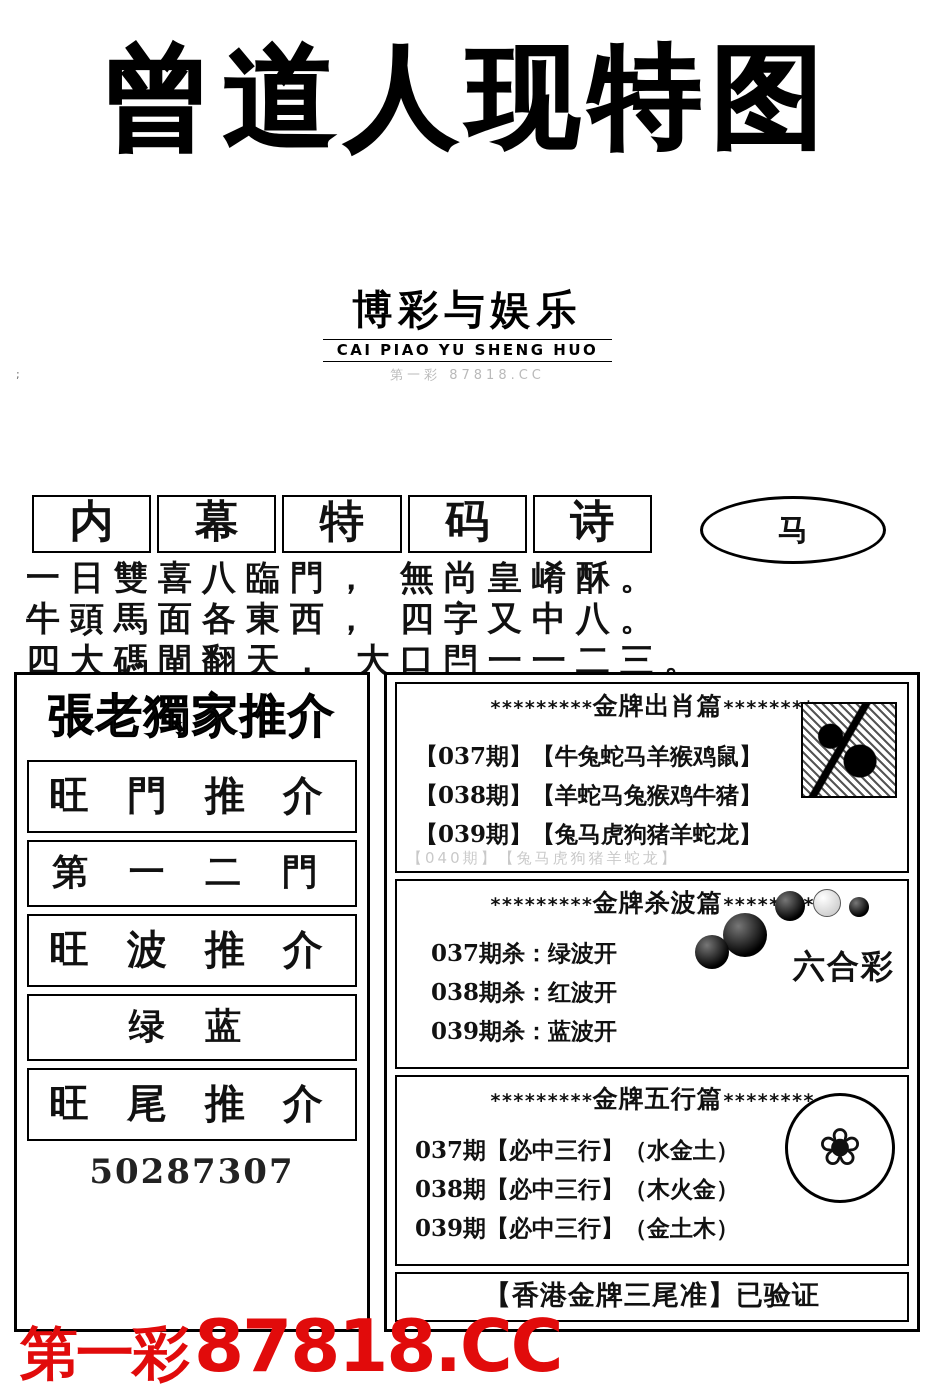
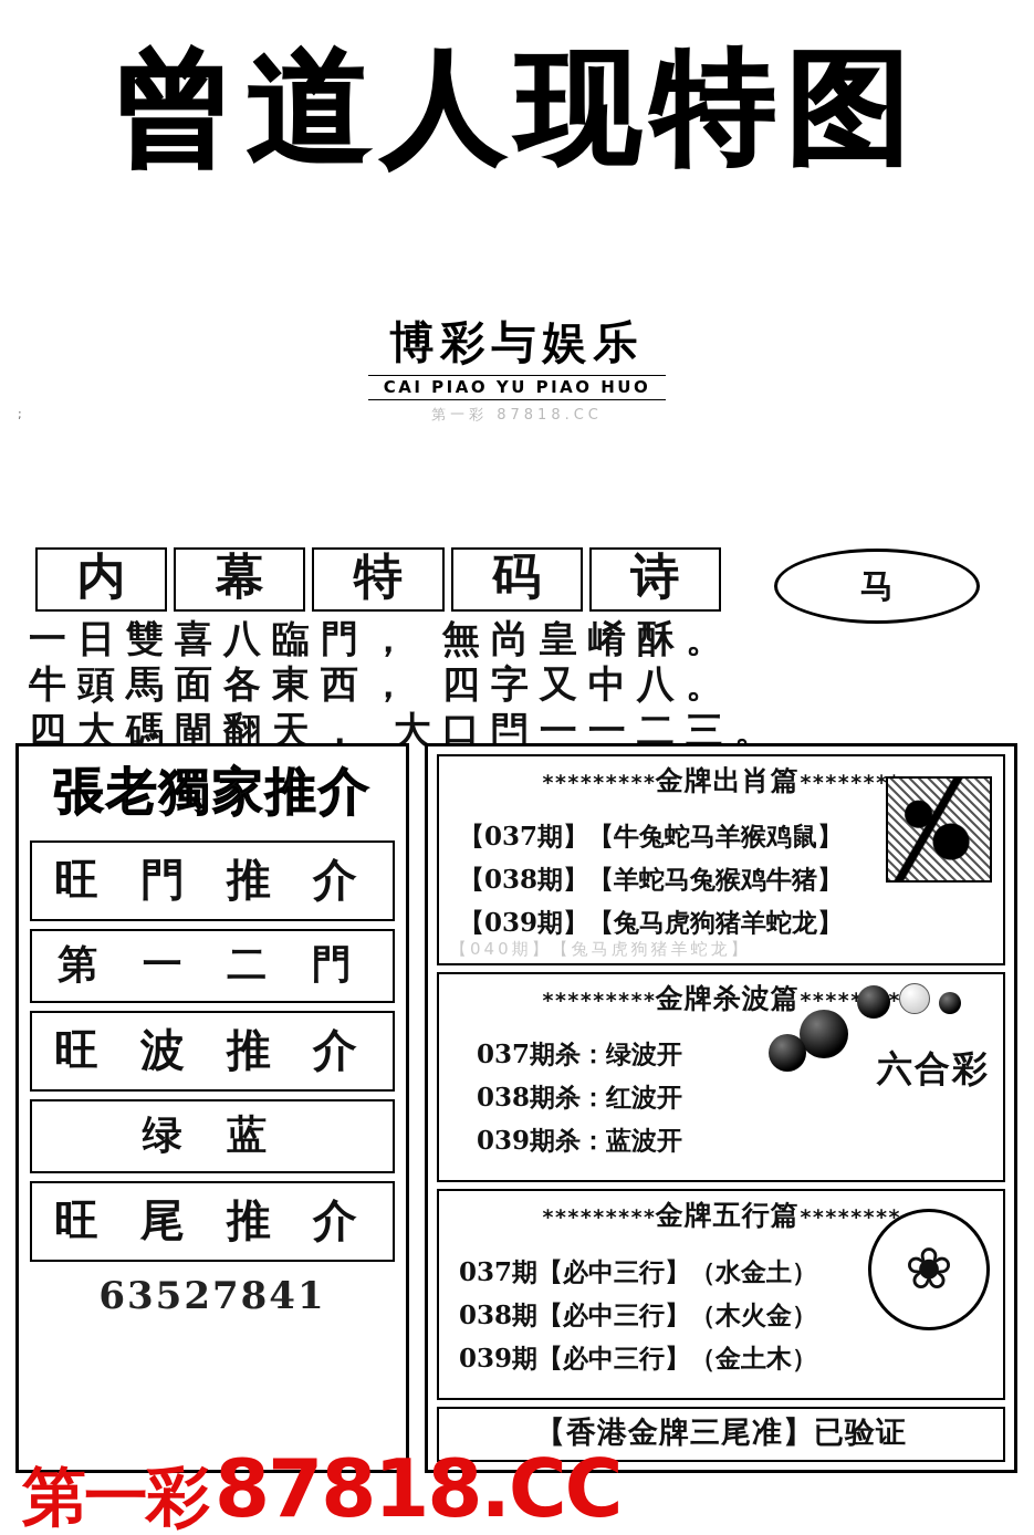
  曾道人现特图
  博彩与娱乐
- CAI PIAO YU SHENG HUO
+ CAI PIAO YU PIAO HUO
  第一彩 87818.CC
  ;
  内
  幕
  特
  码
  诗
  马
  一日雙喜八臨門， 無尚皇崤酥。
  牛頭馬面各東西， 四字又中八。
  四大碼閘翻天， 大口閂一一二三。
  張老獨家推介
  旺 門 推 介
  第 一 二 門
  旺 波 推 介
  绿 蓝
  旺 尾 推 介
- 50287307
+ 63527841
  *********金牌出肖篇*******
  【037期】【牛兔蛇马羊猴鸡鼠】
  【038期】【羊蛇马兔猴鸡牛猪】
  【039期】【兔马虎狗猪羊蛇龙】
  【040期】【兔马虎狗猪羊蛇龙】
  *********金牌杀波篇*****
  037期杀：绿波开
  038期杀：红波开
  039期杀：蓝波开
  六合彩
  *********金牌五行篇********
  037期【必中三行】（水金土）
  038期【必中三行】（木火金）
  039期【必中三行】（金土木）
  ❀
  【香港金牌三尾准】已验证
  第一彩
  87818.CC
